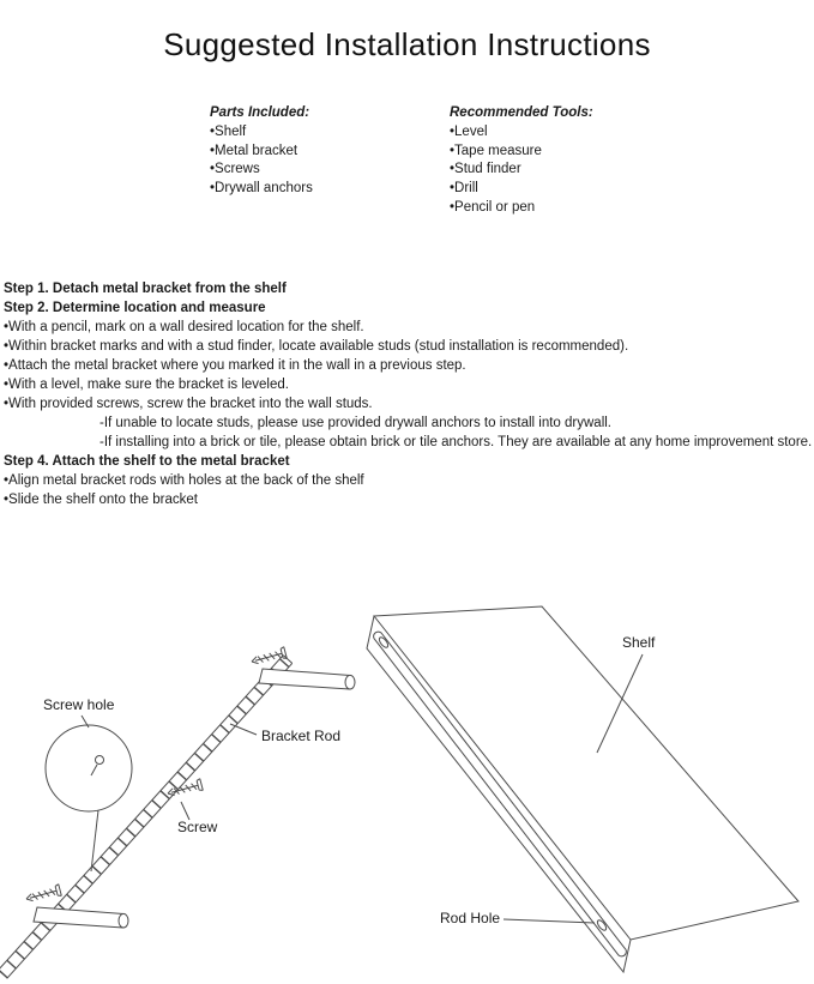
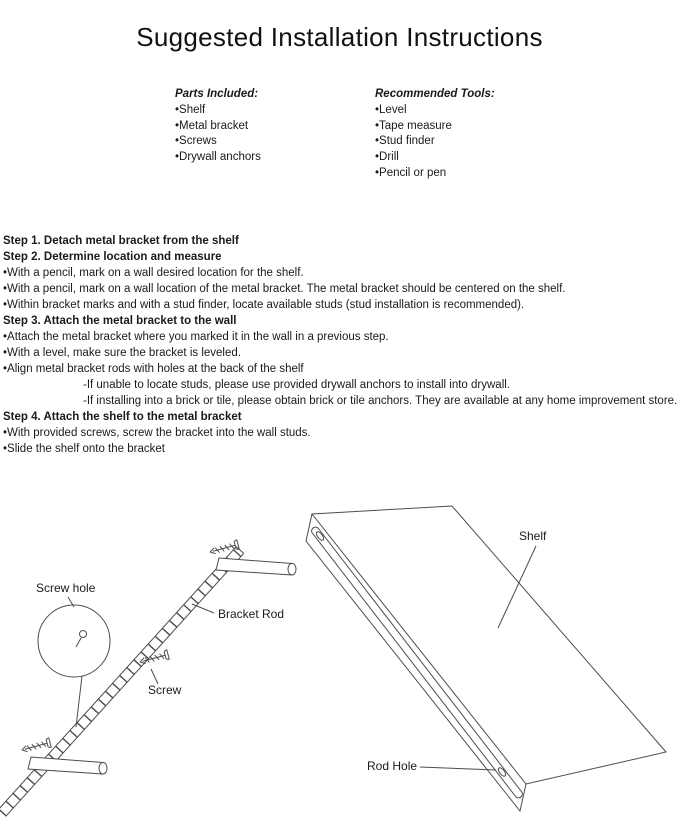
  Suggested Installation Instructions
  Parts Included:
  •Shelf
  •Metal bracket
  •Screws
  •Drywall anchors
  Recommended Tools:
  •Level
  •Tape measure
  •Stud finder
  •Drill
  •Pencil or pen
  Step 1. Detach metal bracket from the shelf
  Step 2. Determine location and measure
  •With a pencil, mark on a wall desired location for the shelf.
+ •With a pencil, mark on a wall location of the metal bracket. The metal bracket should be centered on the shelf.
  •Within bracket marks and with a stud finder, locate available studs (stud installation is recommended).
+ Step 3. Attach the metal bracket to the wall
  •Attach the metal bracket where you marked it in the wall in a previous step.
  •With a level, make sure the bracket is leveled.
- •With provided screws, screw the bracket into the wall studs.
+ •Align metal bracket rods with holes at the back of the shelf
  -If unable to locate studs, please use provided drywall anchors to install into drywall.
  -If installing into a brick or tile, please obtain brick or tile anchors. They are available at any home improvement store.
  Step 4. Attach the shelf to the metal bracket
- •Align metal bracket rods with holes at the back of the shelf
+ •With provided screws, screw the bracket into the wall studs.
  •Slide the shelf onto the bracket
  Screw hole
  Bracket Rod
  Screw
  Shelf
  Rod Hole
